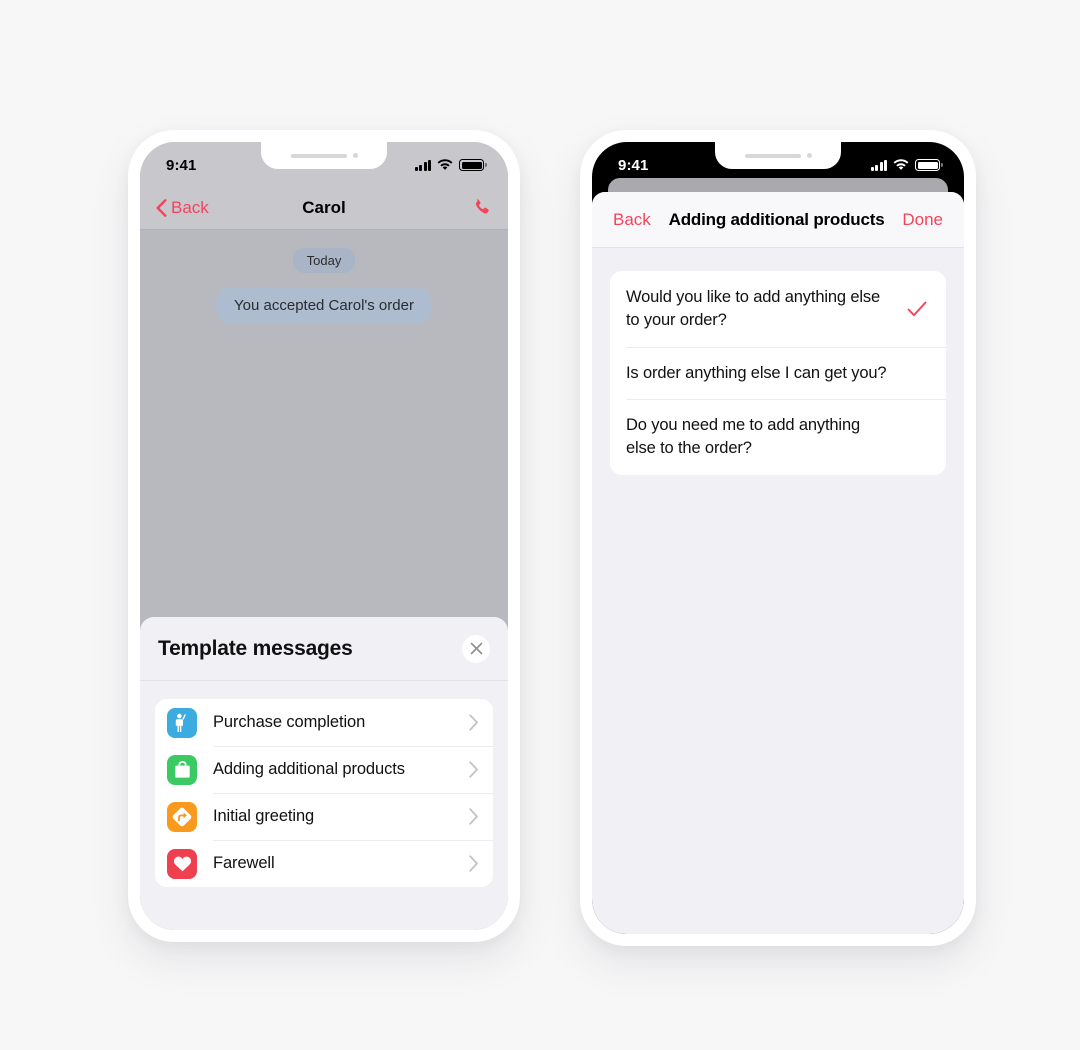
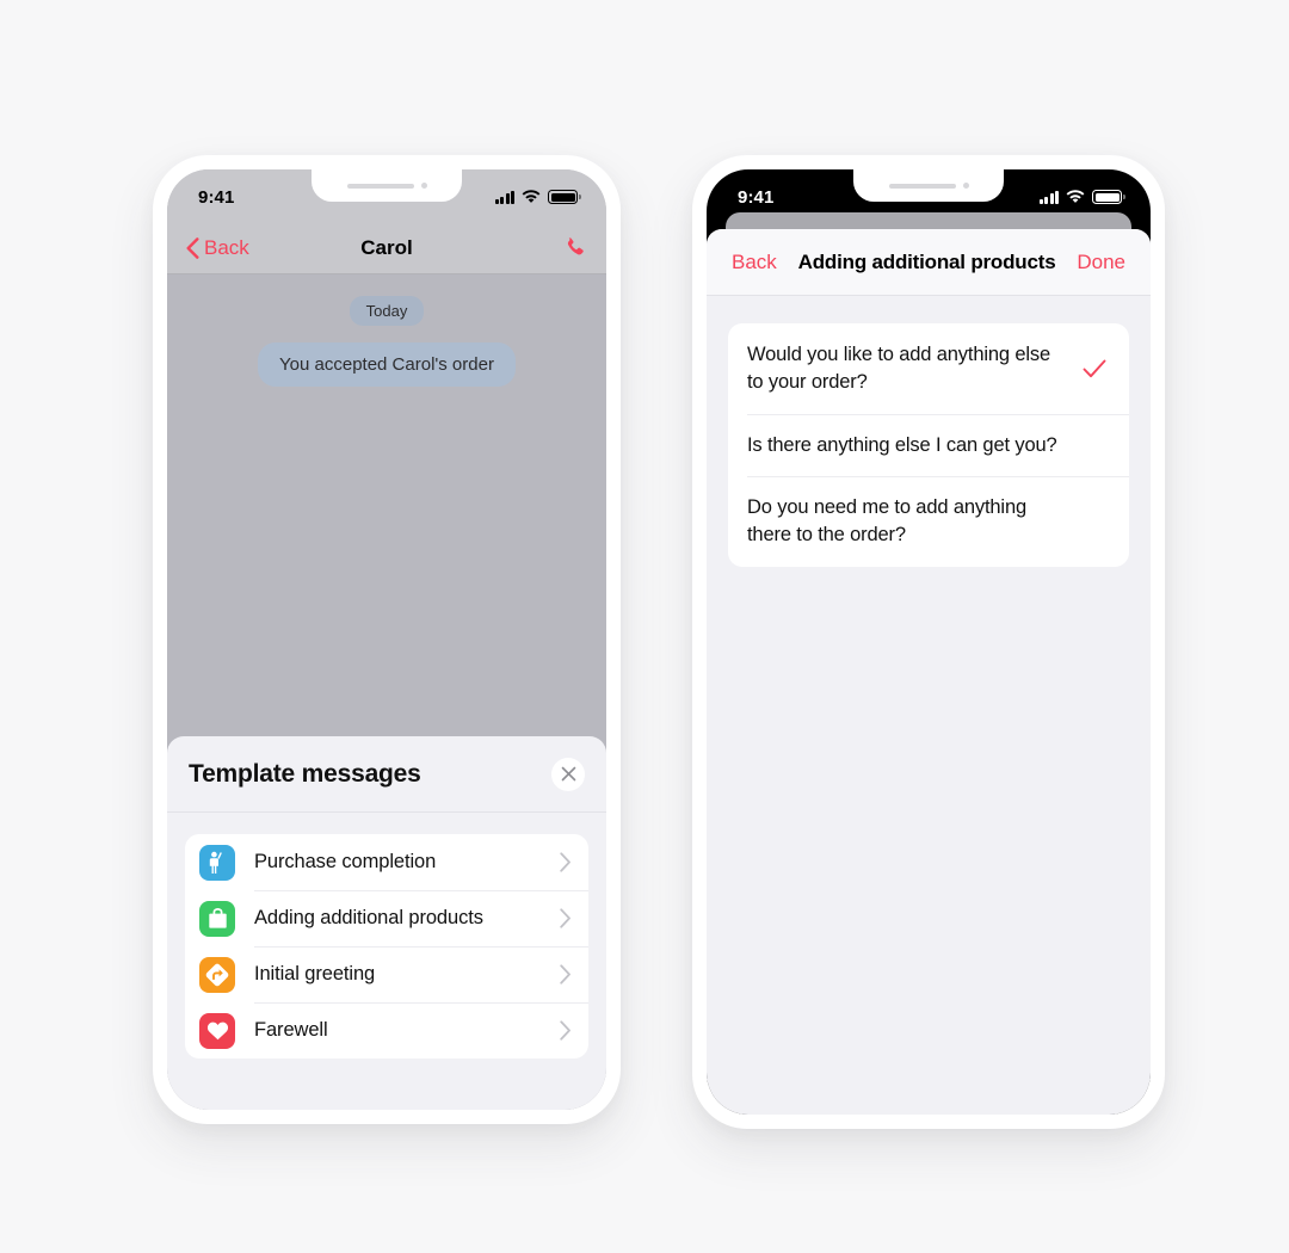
  9:41
  Back
  Carol
  Today
  You accepted Carol's order
  Template messages
  Purchase completion
  Adding additional products
  Initial greeting
  Farewell
  9:41
  Back
  Adding additional products
  Done
  Would you like to add anything else to your order?
- Is order anything else I can get you?
+ Is there anything else I can get you?
- Do you need me to add anything else to the order?
+ Do you need me to add anything there to the order?
